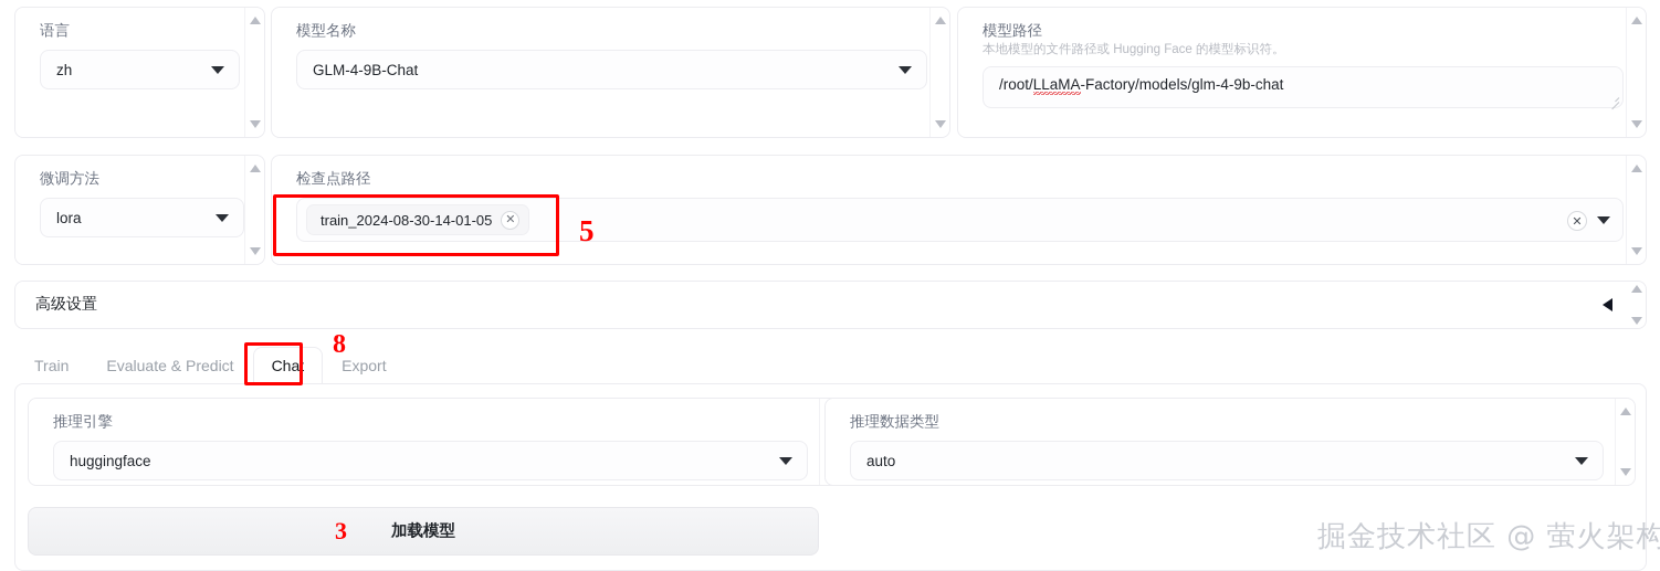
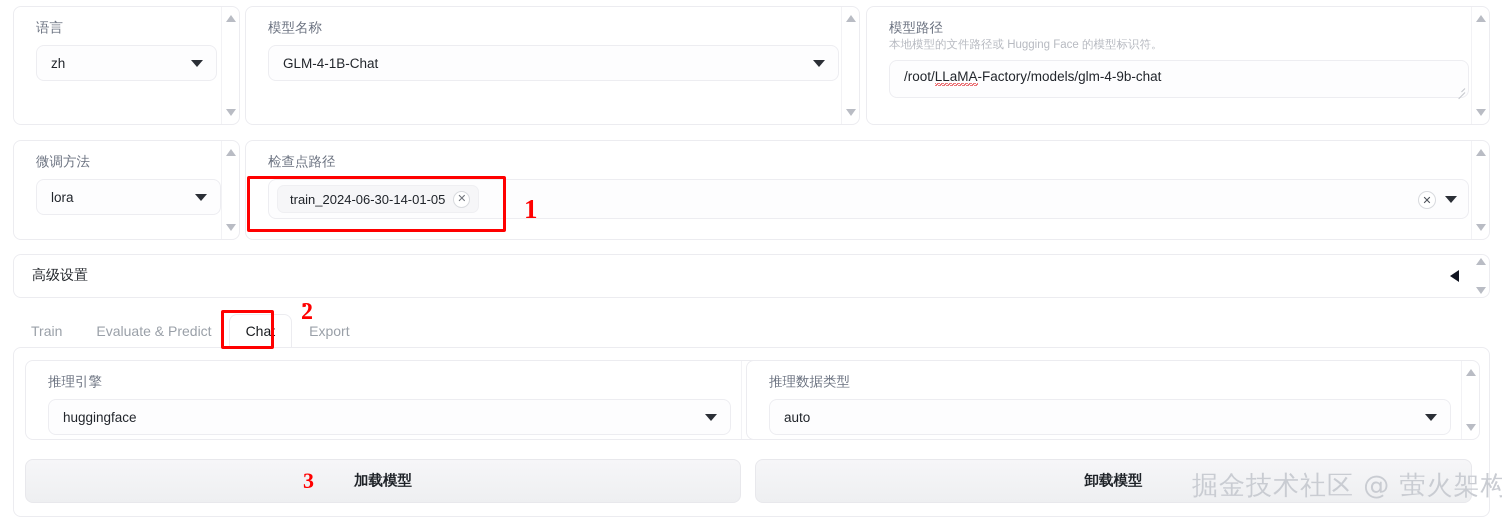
  语言
  zh
  模型名称
- GLM-4-9B-Chat
+ GLM-4-1B-Chat
  模型路径
  本地模型的文件路径或 Hugging Face 的模型标识符。
  /root/LLaMA-Factory/models/glm-4-9b-chat
  微调方法
  lora
  检查点路径
- train_2024-08-30-14-01-05
+ train_2024-06-30-14-01-05
  ✕
  ✕
  高级设置
  Train
  Evaluate & Predict
  Chat
  Export
  推理引擎
  huggingface
  推理数据类型
  auto
  加载模型
+ 卸载模型
- 5
+ 1
- 8
+ 2
  3
  掘金技术社区 @ 萤火架构
